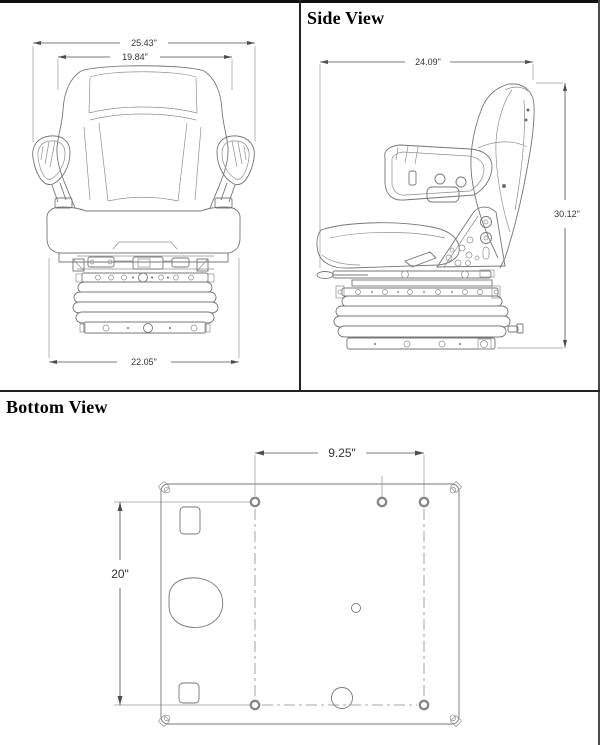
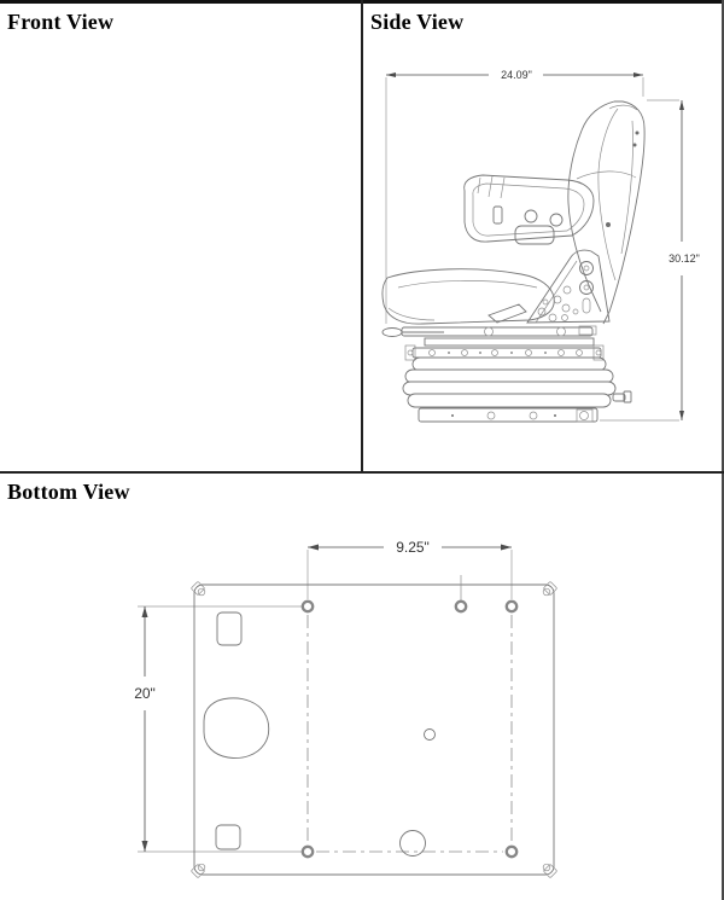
+ Front View
  Side View
  Bottom View
- 25.43"
- 19.84"
- 22.05"
  24.09"
  30.12"
  9.25"
  20"
